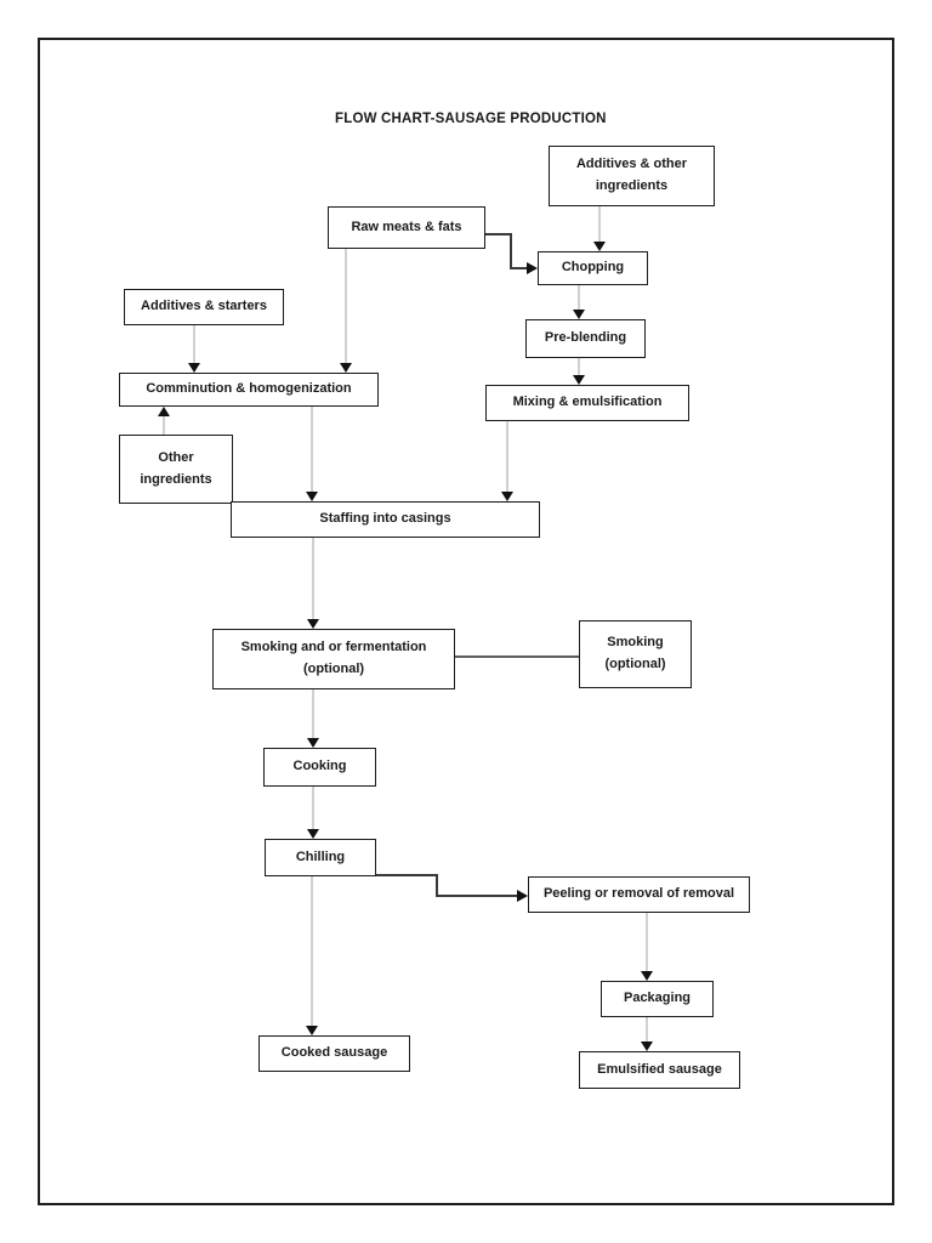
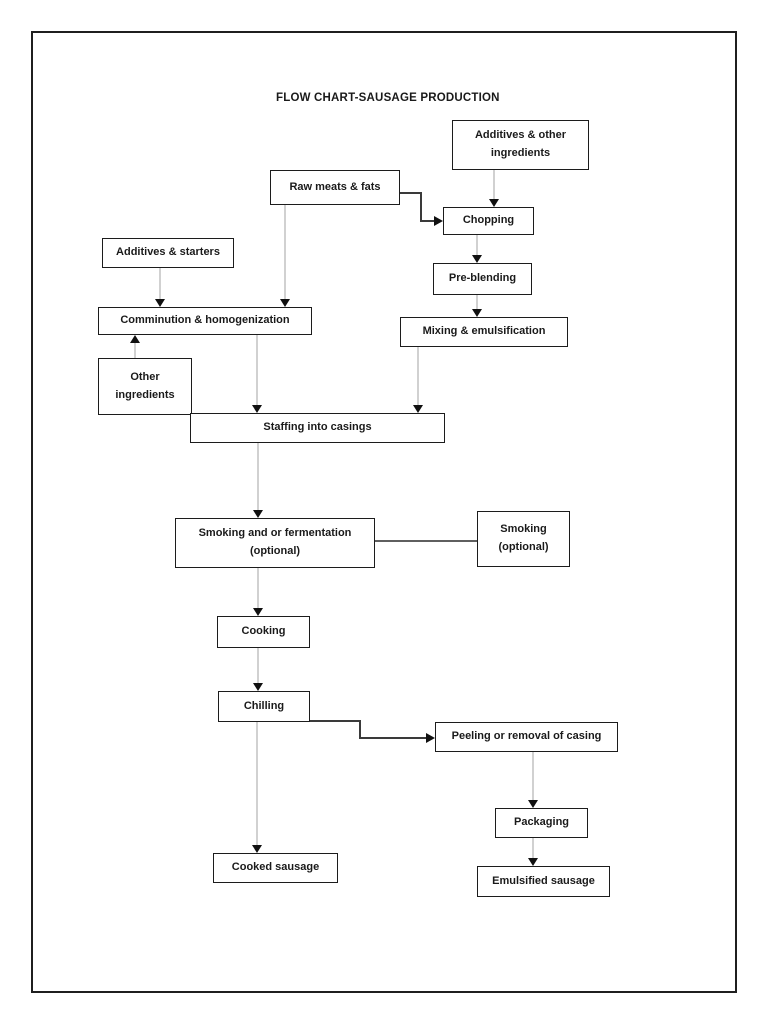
  FLOW CHART-SAUSAGE PRODUCTION
  Additives & other
  ingredients
  Raw meats & fats
  Chopping
  Additives & starters
  Pre-blending
  Comminution & homogenization
  Mixing & emulsification
  Other
  ingredients
  Staffing into casings
  Smoking and or fermentation
  (optional)
  Smoking
  (optional)
  Cooking
  Chilling
- Peeling or removal of removal
+ Peeling or removal of casing
  Packaging
  Cooked sausage
  Emulsified sausage
